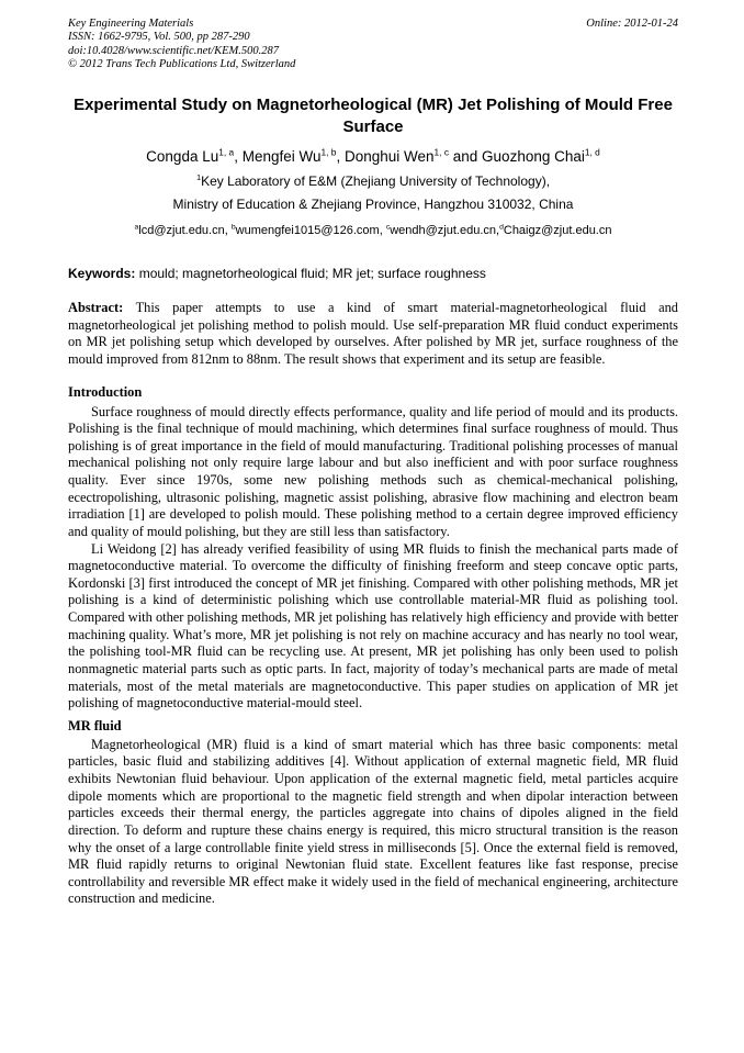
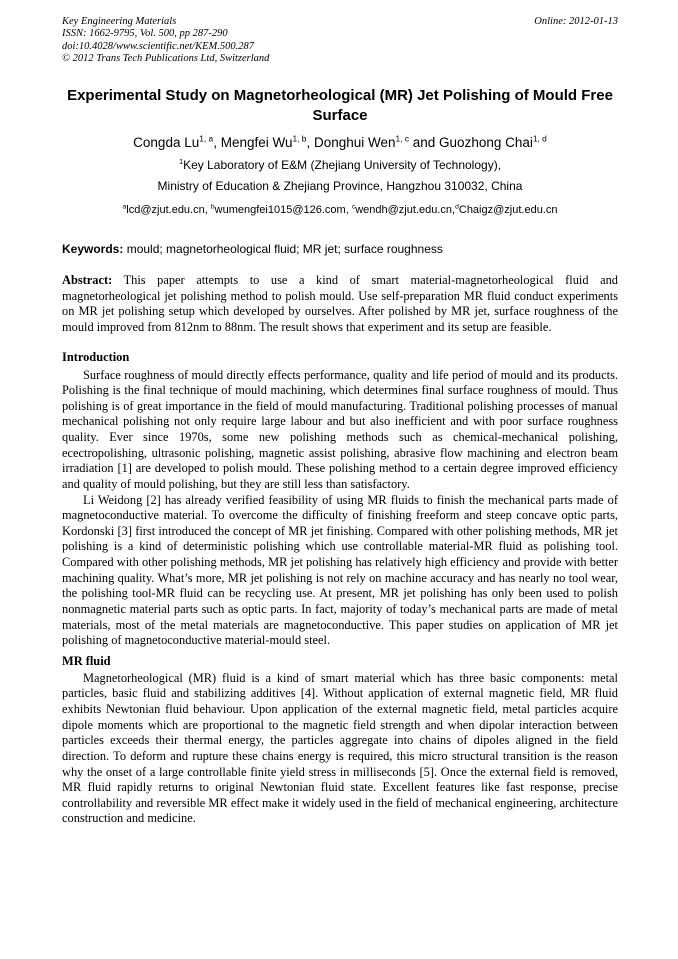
  Key Engineering Materials
  ISSN: 1662-9795, Vol. 500, pp 287-290
  doi:10.4028/www.scientific.net/KEM.500.287
  © 2012 Trans Tech Publications Ltd, Switzerland
- Online: 2012-01-24
+ Online: 2012-01-13
  Experimental Study on Magnetorheological (MR) Jet Polishing of Mould Free Surface
  Congda Lu1, a, Mengfei Wu1, b, Donghui Wen1, c and Guozhong Chai1, d
  1Key Laboratory of E&M (Zhejiang University of Technology),
  Ministry of Education & Zhejiang Province, Hangzhou 310032, China
  lcd@zjut.edu.cn, wumengfei1015@126.com, wendh@zjut.edu.cn, Chaigz@zjut.edu.cn
  Keywords: mould; magnetorheological fluid; MR jet; surface roughness
  Abstract: This paper attempts to use a kind of smart material-magnetorheological fluid and magnetorheological jet polishing method to polish mould. Use self-preparation MR fluid conduct experiments on MR jet polishing setup which developed by ourselves. After polished by MR jet, surface roughness of the mould improved from 812nm to 88nm. The result shows that experiment and its setup are feasible.
  Introduction
  Surface roughness of mould directly effects performance, quality and life period of mould and its products. Polishing is the final technique of mould machining, which determines final surface roughness of mould. Thus polishing is of great importance in the field of mould manufacturing. Traditional polishing processes of manual mechanical polishing not only require large labour and but also inefficient and with poor surface roughness quality. Ever since 1970s, some new polishing methods such as chemical-mechanical polishing, ecectropolishing, ultrasonic polishing, magnetic assist polishing, abrasive flow machining and electron beam irradiation [1] are developed to polish mould. These polishing method to a certain degree improved efficiency and quality of mould polishing, but they are still less than satisfactory.
  Li Weidong [2] has already verified feasibility of using MR fluids to finish the mechanical parts made of magnetoconductive material. To overcome the difficulty of finishing freeform and steep concave optic parts, Kordonski [3] first introduced the concept of MR jet finishing. Compared with other polishing methods, MR jet polishing is a kind of deterministic polishing which use controllable material-MR fluid as polishing tool. Compared with other polishing methods, MR jet polishing has relatively high efficiency and provide with better machining quality. What’s more, MR jet polishing is not rely on machine accuracy and has nearly no tool wear, the polishing tool-MR fluid can be recycling use. At present, MR jet polishing has only been used to polish nonmagnetic material parts such as optic parts. In fact, majority of today’s mechanical parts are made of metal materials, most of the metal materials are magnetoconductive. This paper studies on application of MR jet polishing of magnetoconductive material-mould steel.
  MR fluid
  Magnetorheological (MR) fluid is a kind of smart material which has three basic components: metal particles, basic fluid and stabilizing additives [4]. Without application of external magnetic field, MR fluid exhibits Newtonian fluid behaviour. Upon application of the external magnetic field, metal particles acquire dipole moments which are proportional to the magnetic field strength and when dipolar interaction between particles exceeds their thermal energy, the particles aggregate into chains of dipoles aligned in the field direction. To deform and rupture these chains energy is required, this micro structural transition is the reason why the onset of a large controllable finite yield stress in milliseconds [5]. Once the external field is removed, MR fluid rapidly returns to original Newtonian fluid state. Excellent features like fast response, precise controllability and reversible MR effect make it widely used in the field of mechanical engineering, architecture construction and medicine.
